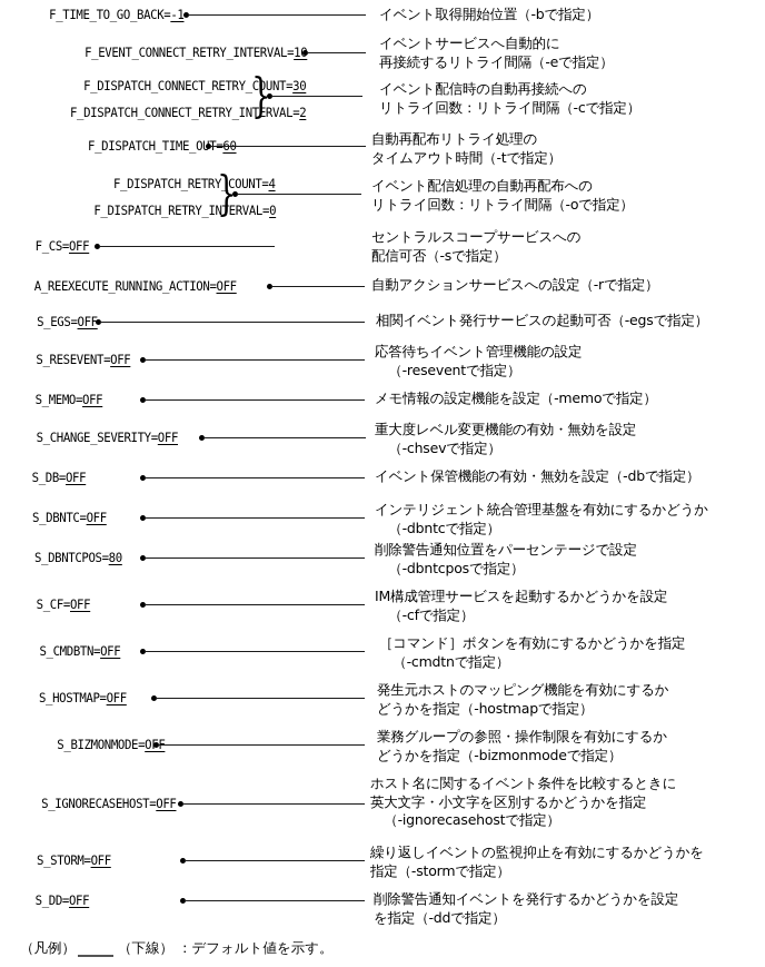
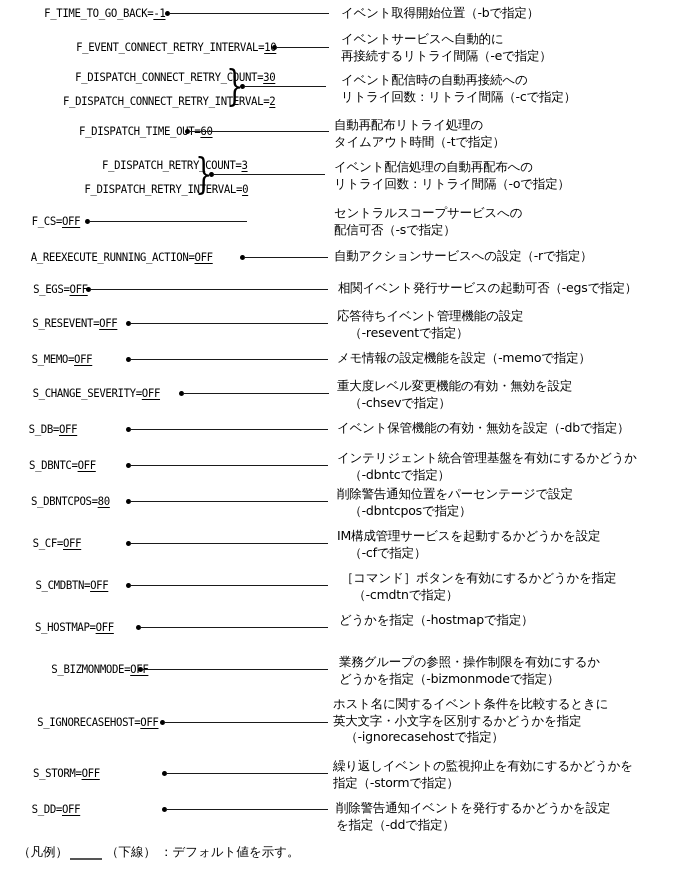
  F_TIME_TO_GO_BACK=-1
  F_EVENT_CONNECT_RETRY_INTERVAL=1
  F_DISPATCH_CONNECT_RETRY_COUNT=30
  F_DISPATCH_CONNECT_RETRY_INTERVAL=2
  F_DISPATCH_TIME_O
- F_DISPATCH_RETRY_COUNT=4
+ F_DISPATCH_RETRY_COUNT=3
  F_DISPATCH_RETRY_INTERVAL=0
  F_CS=OFF
  A_REEXECUTE_RUNNING_ACTION=OFF
  S_EGS=OFF
  S_RESEVENT=OFF
  S_MEMO=OFF
  S_CHANGE_SEVERITY=OFF
  S_DB=OFF
  S_DBNTC=OFF
  S_DBNTCPOS=80
  S_CF=OFF
  S_CMDBTN=OFF
  S_HOSTMAP=OFF
  S_BIZMONMODE=O
  S_IGNORECASEHOST=OFF
  S_STORM=OFF
  S_DD=OFF
  }
  }
  イベント取得開始位置（-bで指定）
  イベントサービスへ自動的に
  再接続するリトライ間隔（-eで指定）
  イベント配信時の自動再接続への
  リトライ回数：リトライ間隔（-cで指定）
  自動再配布リトライ処理の
  タイムアウト時間（-tで指定）
  イベント配信処理の自動再配布への
  リトライ回数：リトライ間隔（-oで指定）
  セントラルスコープサービスへの
  配信可否（-sで指定）
  自動アクションサービスへの設定（-rで指定）
  相関イベント発行サービスの起動可否（-egsで指定）
  応答待ちイベント管理機能の設定
  （-reseventで指定）
  メモ情報の設定機能を設定（-memoで指定）
  重大度レベル変更機能の有効・無効を設定
  （-chsevで指定）
  イベント保管機能の有効・無効を設定（-dbで指定）
  インテリジェント統合管理基盤を有効にするかどうか
  （-dbntcで指定）
  削除警告通知位置をパーセンテージで設定
  （-dbntcposで指定）
  IM構成管理サービスを起動するかどうかを設定
  （-cfで指定）
  ［コマンド］ボタンを有効にするかどうかを指定
  （-cmdtnで指定）
- 発生元ホストのマッピング機能を有効にするか
  どうかを指定（-hostmapで指定）
  業務グループの参照・操作制限を有効にするか
  どうかを指定（-bizmonmodeで指定）
  ホスト名に関するイベント条件を比較するときに
  英大文字・小文字を区別するかどうかを指定
  （-ignorecasehostで指定）
  繰り返しイベントの監視抑止を有効にするかどうかを
  指定（-stormで指定）
  削除警告通知イベントを発行するかどうかを設定
  を指定（-ddで指定）
  （凡例）
  （下線）
  ：デフォルト値を示す。
